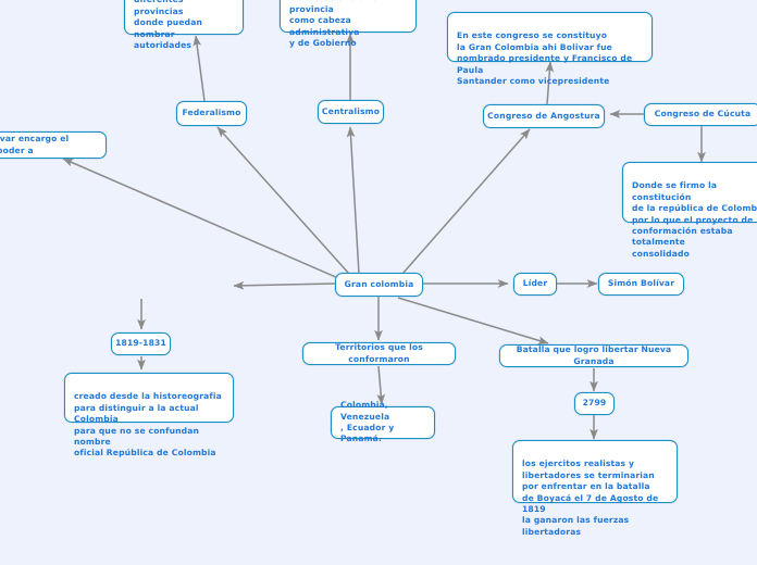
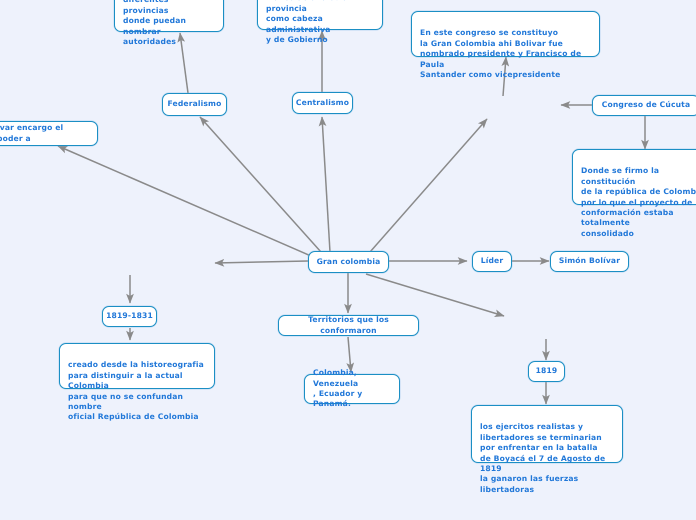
  donde puedan nombrar
  autoridades
  como cabeza administrativa
  y de Gobierno
  En este congreso se constituyo
  la Gran Colombia ahi Bolivar fue
  nombrado presidente y Francisco de Paula
  Santander como vicepresidente
  Federalismo
  Centralismo
- Congreso de Angostura
  Congreso de Cúcuta
  var encargo el oder a
  Donde se firmo la constitución
  de la república de Colomb
  por lo que el proyecto de
  conformación estaba totalmente
  consolidado
  Gran colombia
  Líder
  Simón Bolívar
  1819-1831
  creado desde la historeografia
  para distinguir a la actual Colombia
  para que no se confundan nombre
  oficial República de Colombia
  Territorios que los conformaron
  Colombia, Venezuela
  , Ecuador y Panamá.
- Batalla que logro libertar Nueva Granada
- 2799
+ 1819
  los ejercitos realistas y
  libertadores se terminarian
  por enfrentar en la batalla
  de Boyacá el 7 de Agosto de 1819
  la ganaron las fuerzas libertadoras
